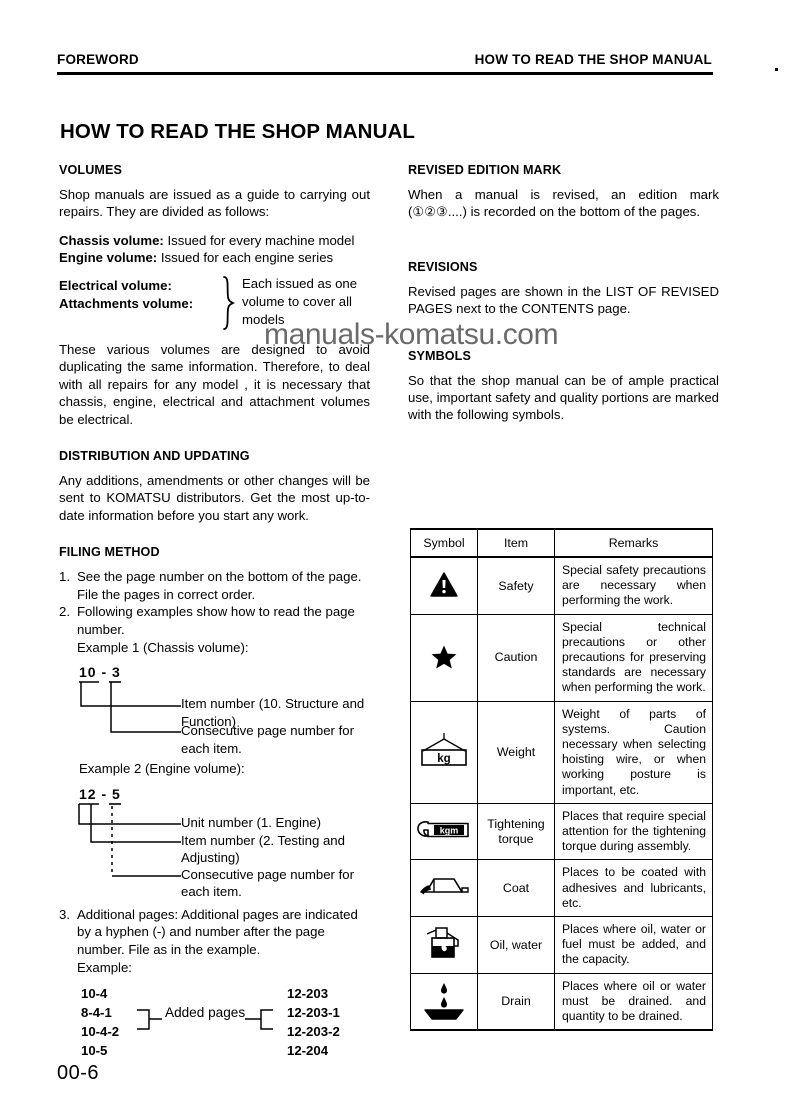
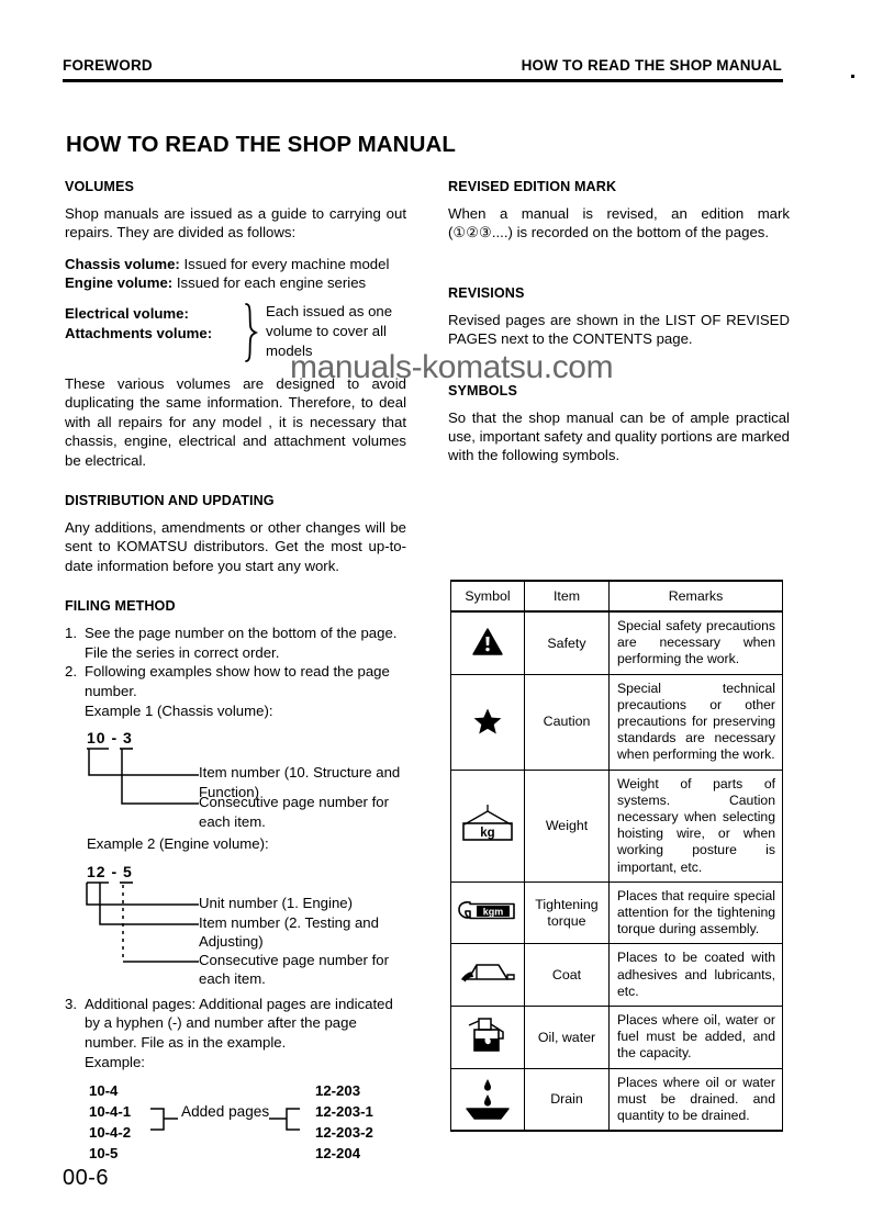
  FOREWORD
  HOW TO READ THE SHOP MANUAL
  HOW TO READ THE SHOP MANUAL
  VOLUMES
  Shop manuals are issued as a guide to carrying out repairs. They are divided as follows:
  Chassis volume: Issued for every machine model
  Engine volume: Issued for each engine series
  Electrical volume:
  Attachments volume:
  Each issued as one volume to cover all models
  These various volumes are designed to avoid duplicating the same information. Therefore, to deal with all repairs for any model , it is necessary that chassis, engine, electrical and attachment volumes be electrical.
  DISTRIBUTION AND UPDATING
  Any additions, amendments or other changes will be sent to KOMATSU distributors. Get the most up-to-date information before you start any work.
  FILING METHOD
  1.
- See the page number on the bottom of the page. File the pages in correct order.
+ See the page number on the bottom of the page. File the series in correct order.
  2.
  Following examples show how to read the page number.
  Example 1 (Chassis volume):
  10 - 3
  Item number (10. Structure and Function)
  Consecutive page number for each item.
  Example 2 (Engine volume):
  12 - 5
  Unit number (1. Engine)
  Item number (2. Testing and Adjusting)
  Consecutive page number for each item.
  3.
  Additional pages: Additional pages are indicated by a hyphen (-) and number after the page number. File as in the example.
  Example:
  10-4
- 8-4-1
+ 10-4-1
  10-4-2
  10-5
  12-203
  12-203-1
  12-203-2
  12-204
  Added pages
  REVISED EDITION MARK
  When a manual is revised, an edition mark (①②③....) is recorded on the bottom of the pages.
  REVISIONS
  Revised pages are shown in the LIST OF REVISED PAGES next to the CONTENTS page.
  SYMBOLS
  So that the shop manual can be of ample practical use, important safety and quality portions are marked with the following symbols.
  Symbol	Item	Remarks
  	Safety	Special safety precautions are necessary when performing the work.
  	Caution	Special technical precautions or other precautions for preserving standards are necessary when performing the work.
  kg	Weight	Weight of parts of systems. Caution necessary when selecting hoisting wire, or when working posture is important, etc.
  kgm	Tightening torque	Places that require special attention for the tightening torque during assembly.
  	Coat	Places to be coated with adhesives and lubricants, etc.
  	Oil, water	Places where oil, water or fuel must be added, and the capacity.
  	Drain	Places where oil or water must be drained. and quantity to be drained.
  00-6
  manuals-komatsu.com
